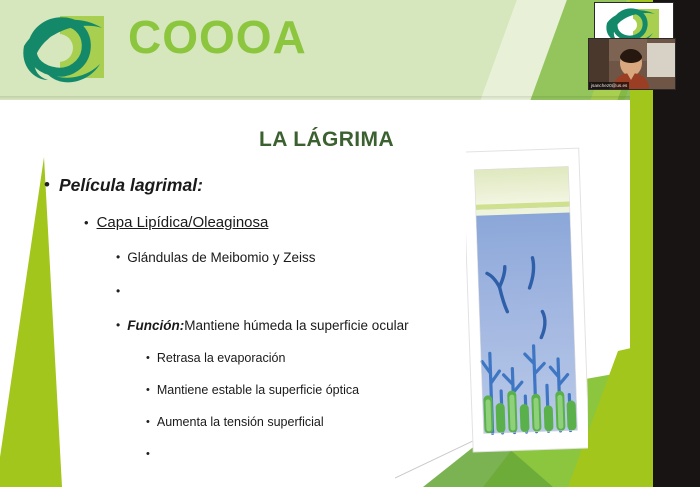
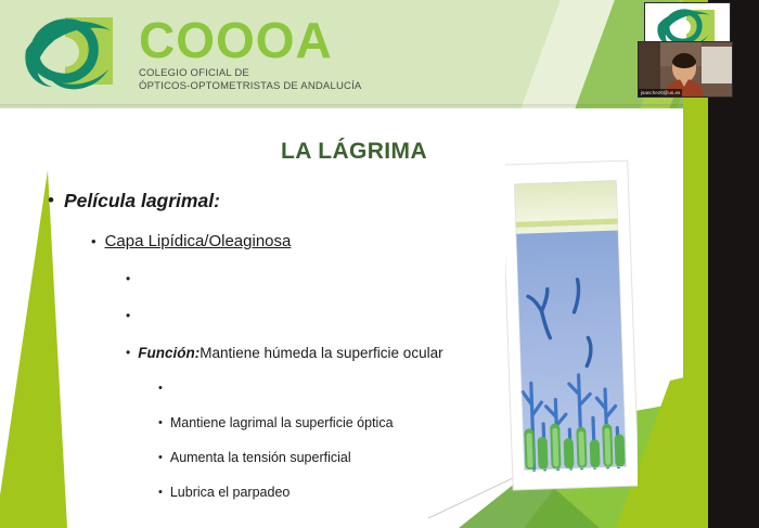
  COOOA
+ COLEGIO OFICIAL DE
+ ÓPTICOS-OPTOMETRISTAS DE ANDALUCÍA
  LA LÁGRIMA
  •
  Película lagrimal:
  •
  Capa Lipídica/Oleaginosa
  •
- Glándulas de Meibomio y Zeiss
  •
  •
  Función:Mantiene húmeda la superficie ocular
  •
- Retrasa la evaporación
  •
- Mantiene estable la superficie óptica
+ Mantiene lagrimal la superficie óptica
  •
  Aumenta la tensión superficial
  •
+ Lubrica el parpadeo
